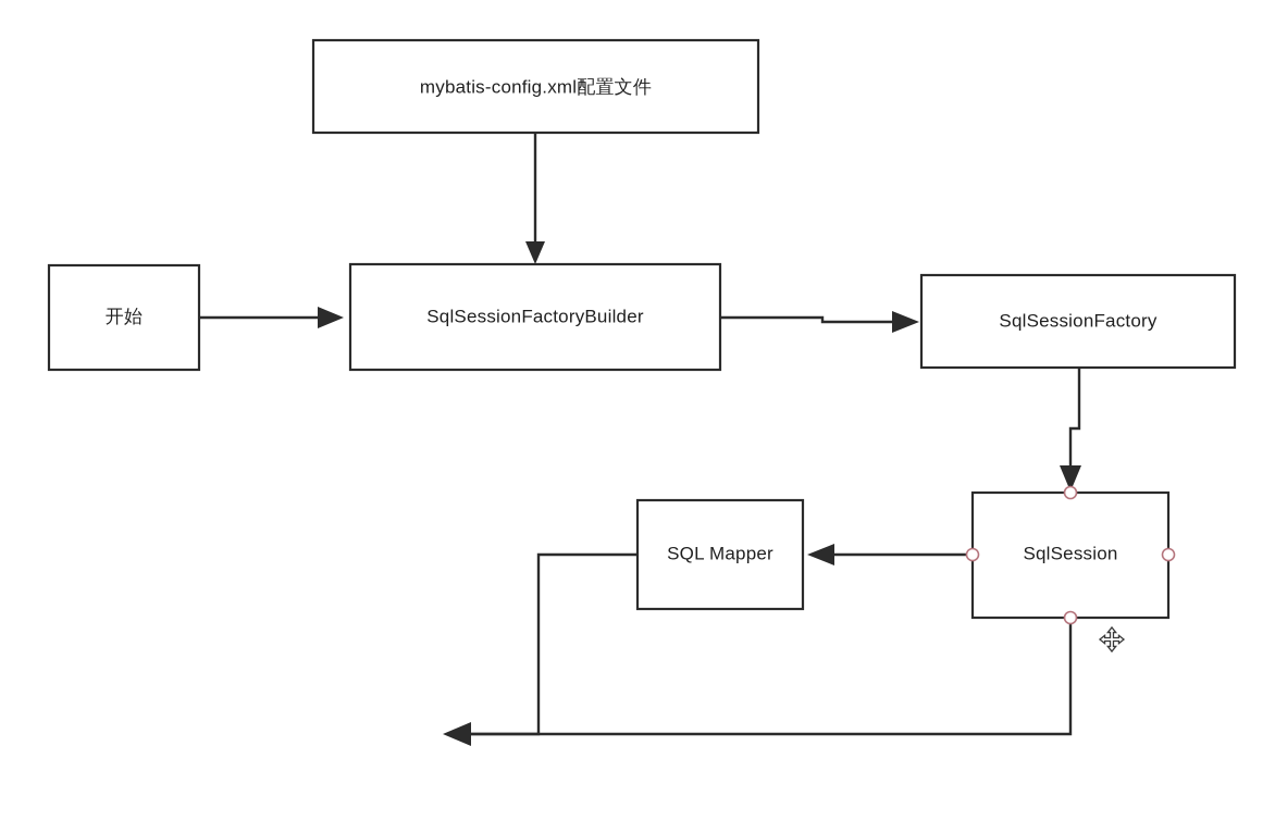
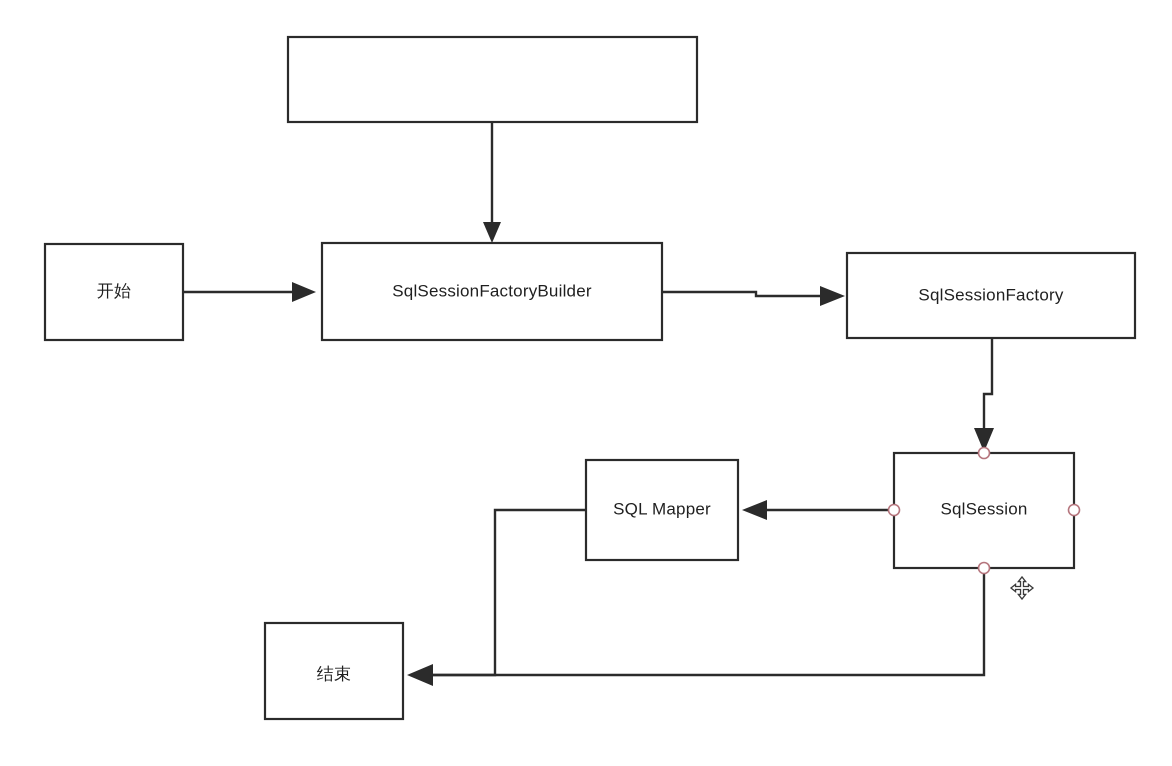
- mybatis-config.xml配置文件
  开始
  SqlSessionFactoryBuilder
  SqlSessionFactory
  SqlSession
  SQL Mapper
+ 结束
